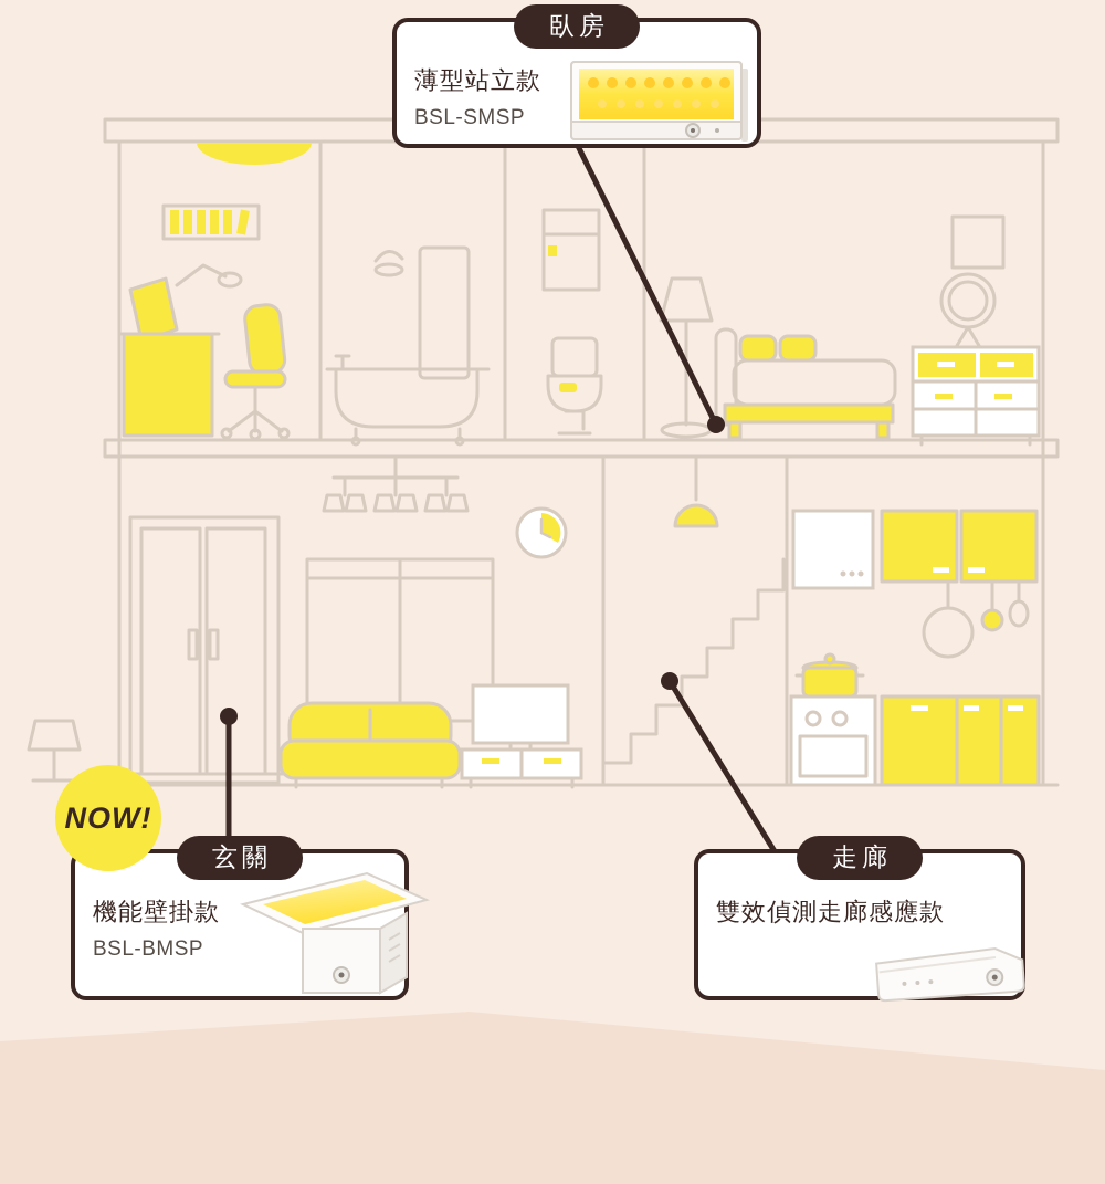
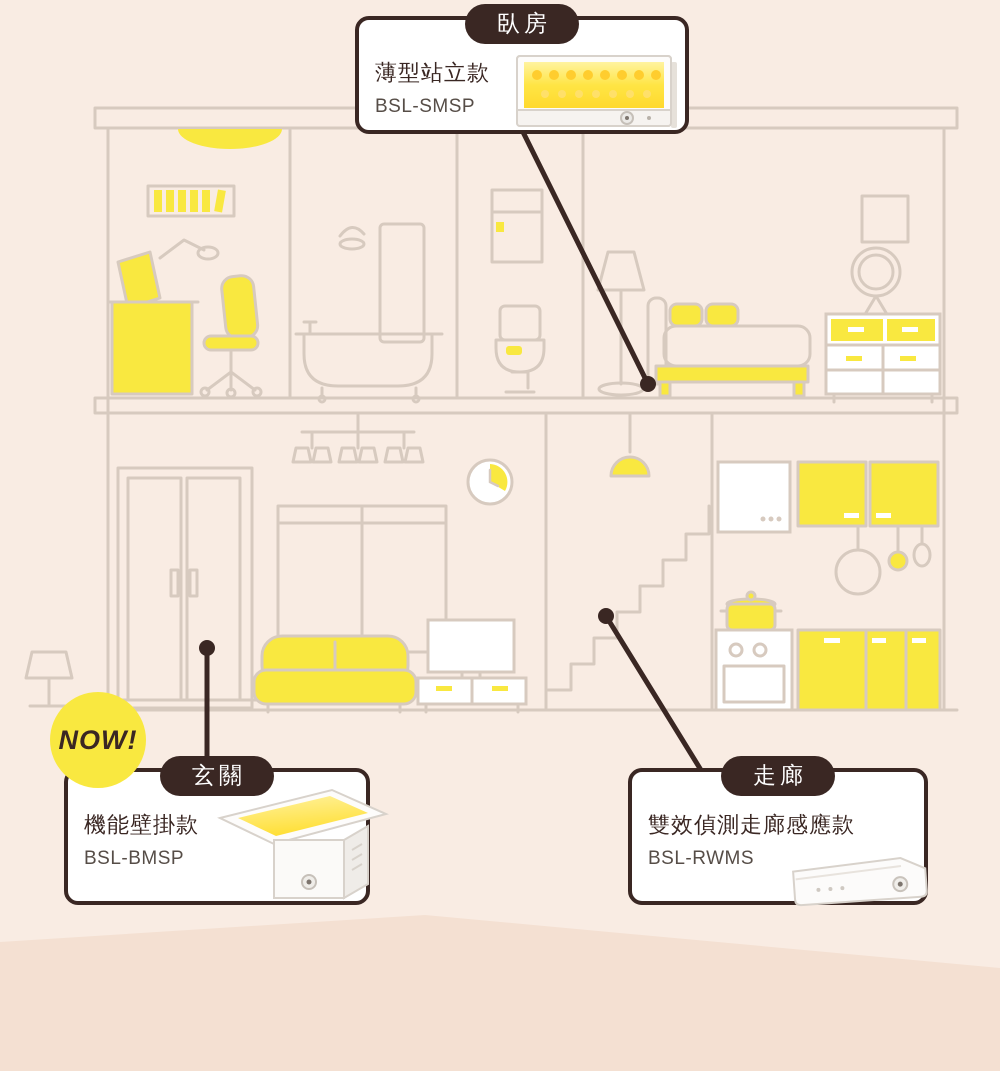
  NOW!
  臥房
  薄型站立款
  BSL-SMSP
  玄關
  機能壁掛款
  BSL-BMSP
  走廊
  雙效偵測走廊感應款
+ BSL-RWMS
